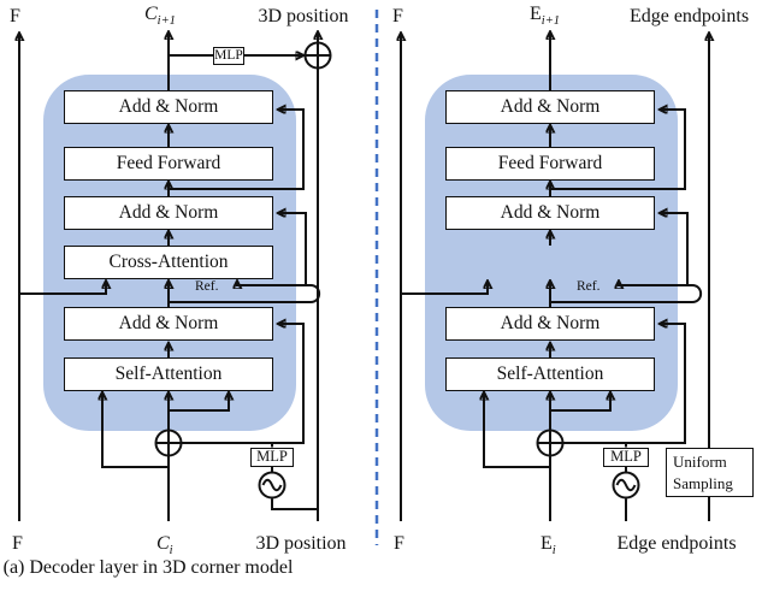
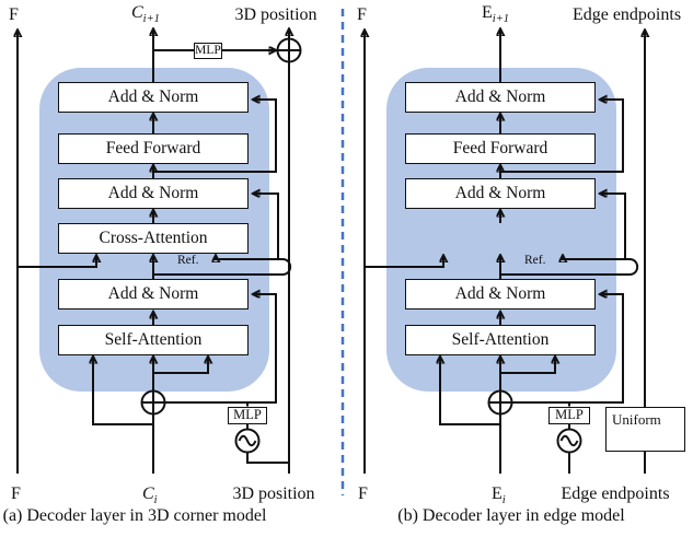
  F
  Ci+1
  3D position
  MLP
  Add & Norm
  Feed Forward
  Add & Norm
  Cross-Attention
  Add & Norm
  Self-Attention
  Ref.
  MLP
  F
  Ci
  3D position
  (a) Decoder layer in 3D corner model
  F
  Ei+1
  Edge endpoints
  Add & Norm
  Feed Forward
  Add & Norm
  Add & Norm
  Self-Attention
  Ref.
  MLP
  Uniform
- Sampling
  F
  Ei
  Edge endpoints
+ (b) Decoder layer in edge model
